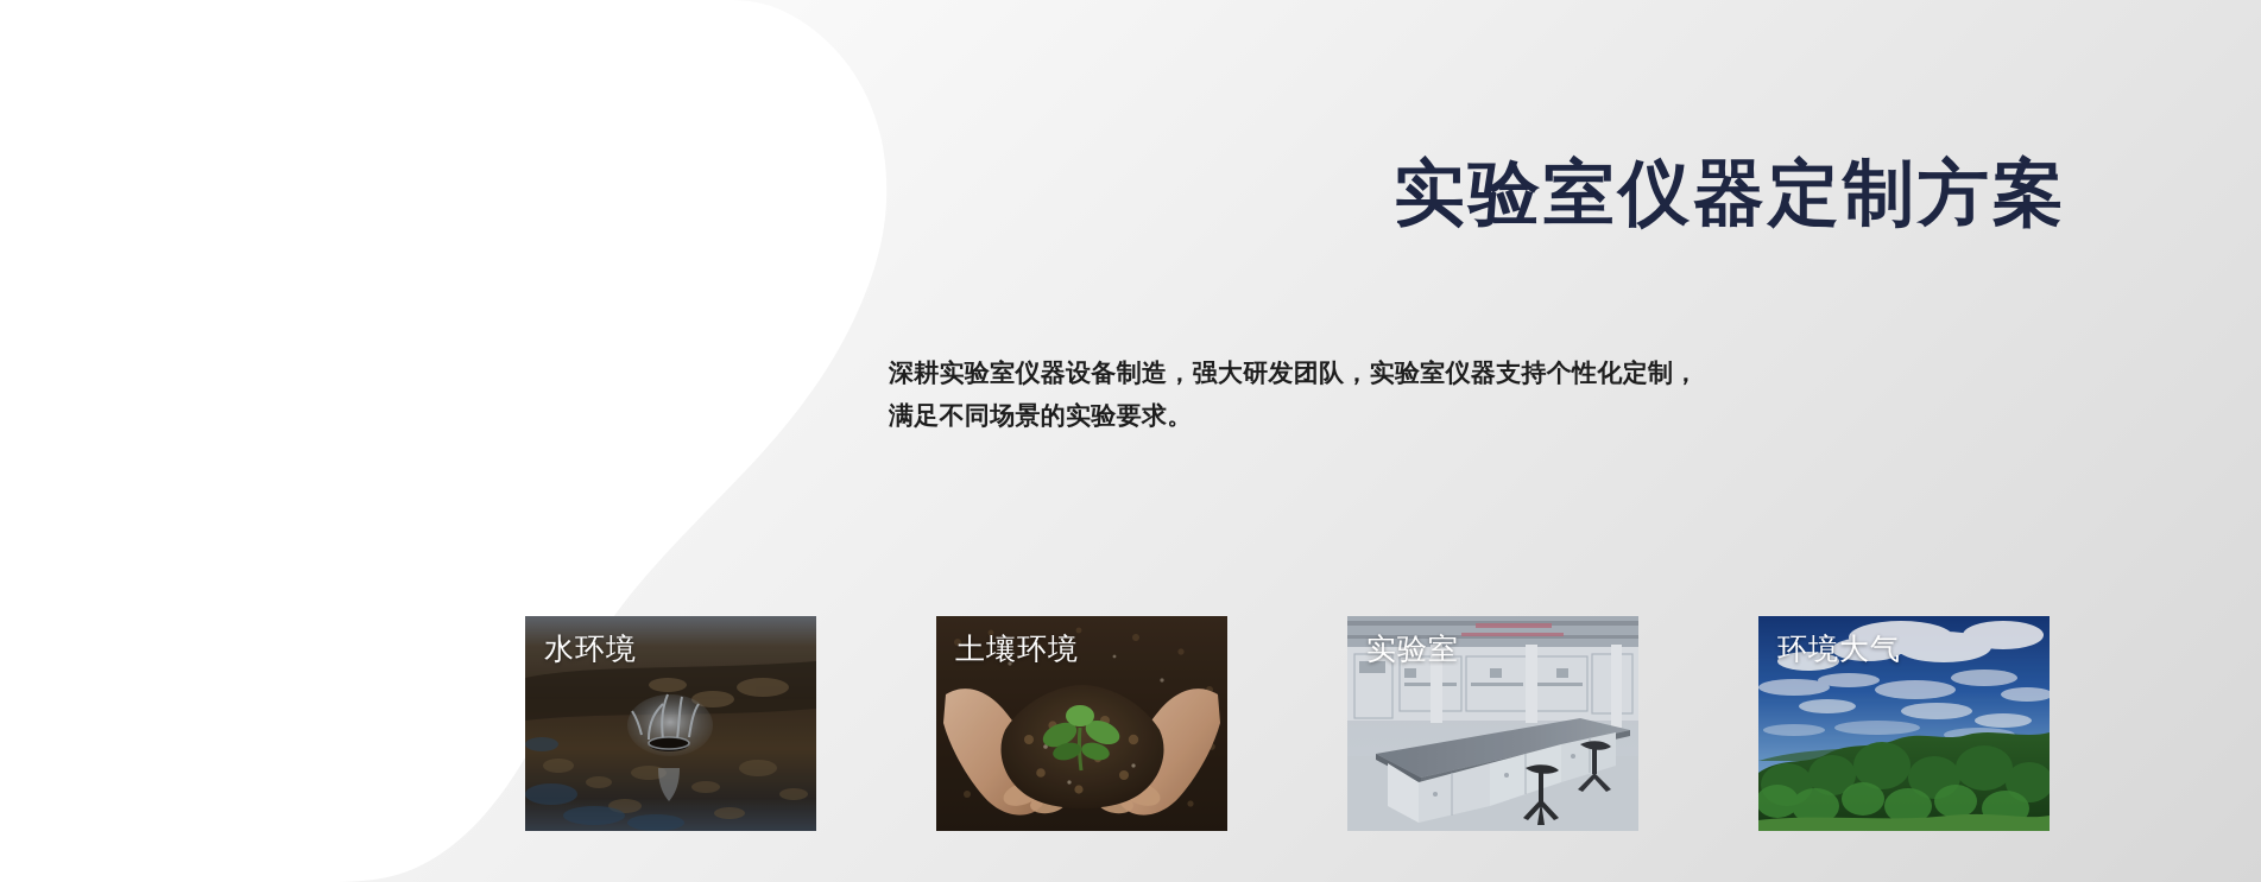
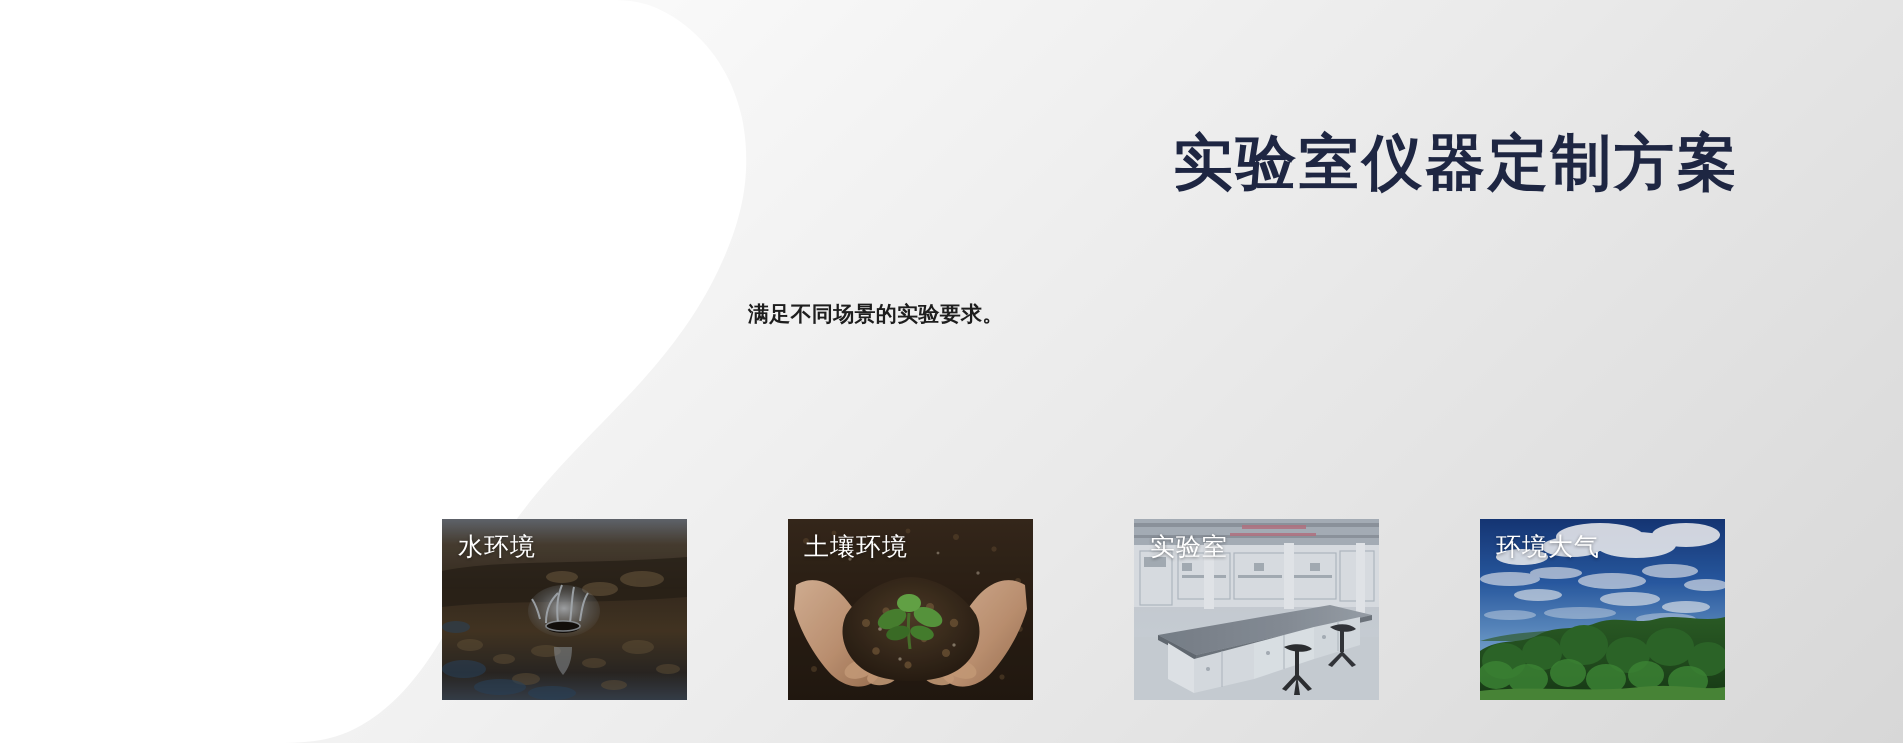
  实验室仪器定制方案
- 深耕实验室仪器设备制造，强大研发团队，实验室仪器支持个性化定制，
  满足不同场景的实验要求。
  水环境
  土壤环境
  实验室
  环境大气
